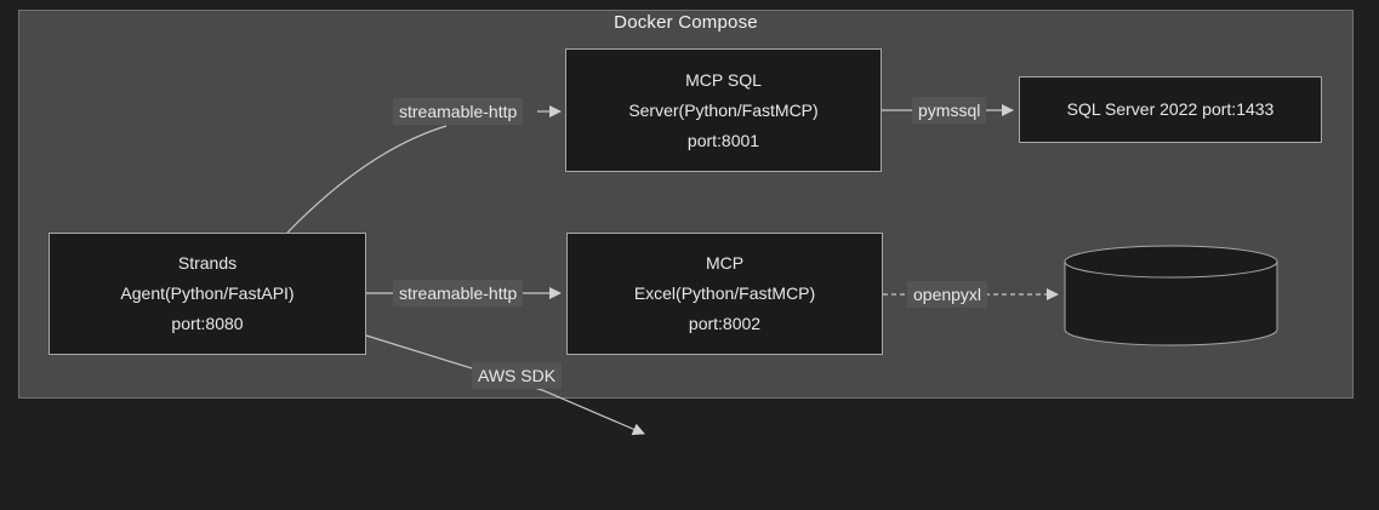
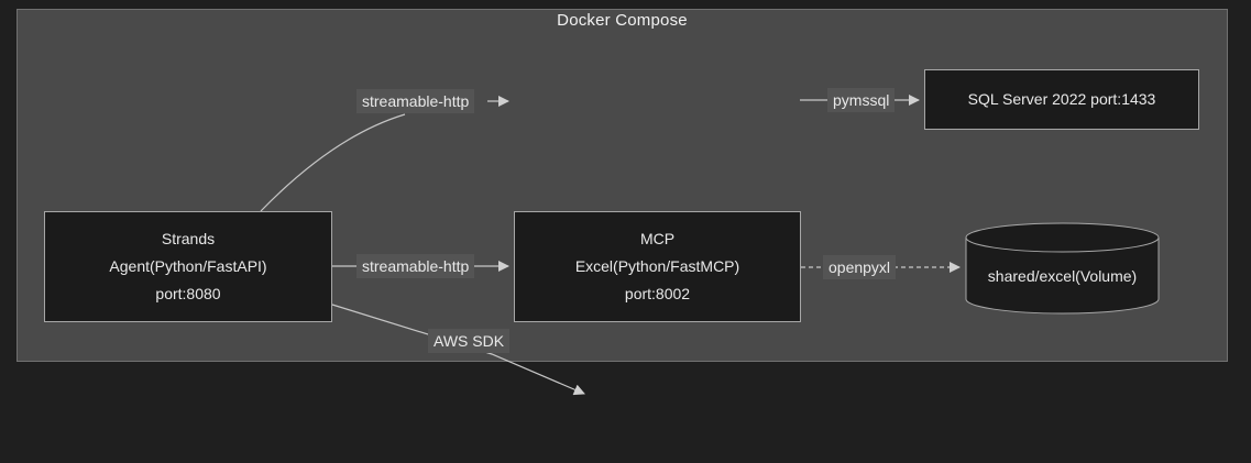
  Docker Compose
  streamable-http
  streamable-http
  pymssql
  openpyxl
  AWS SDK
  Strands
  Agent(Python/FastAPI)
  port:8080
- MCP SQL
- Server(Python/FastMCP)
- port:8001
  SQL Server 2022 port:1433
  MCP
  Excel(Python/FastMCP)
  port:8002
+ shared/excel(Volume)
